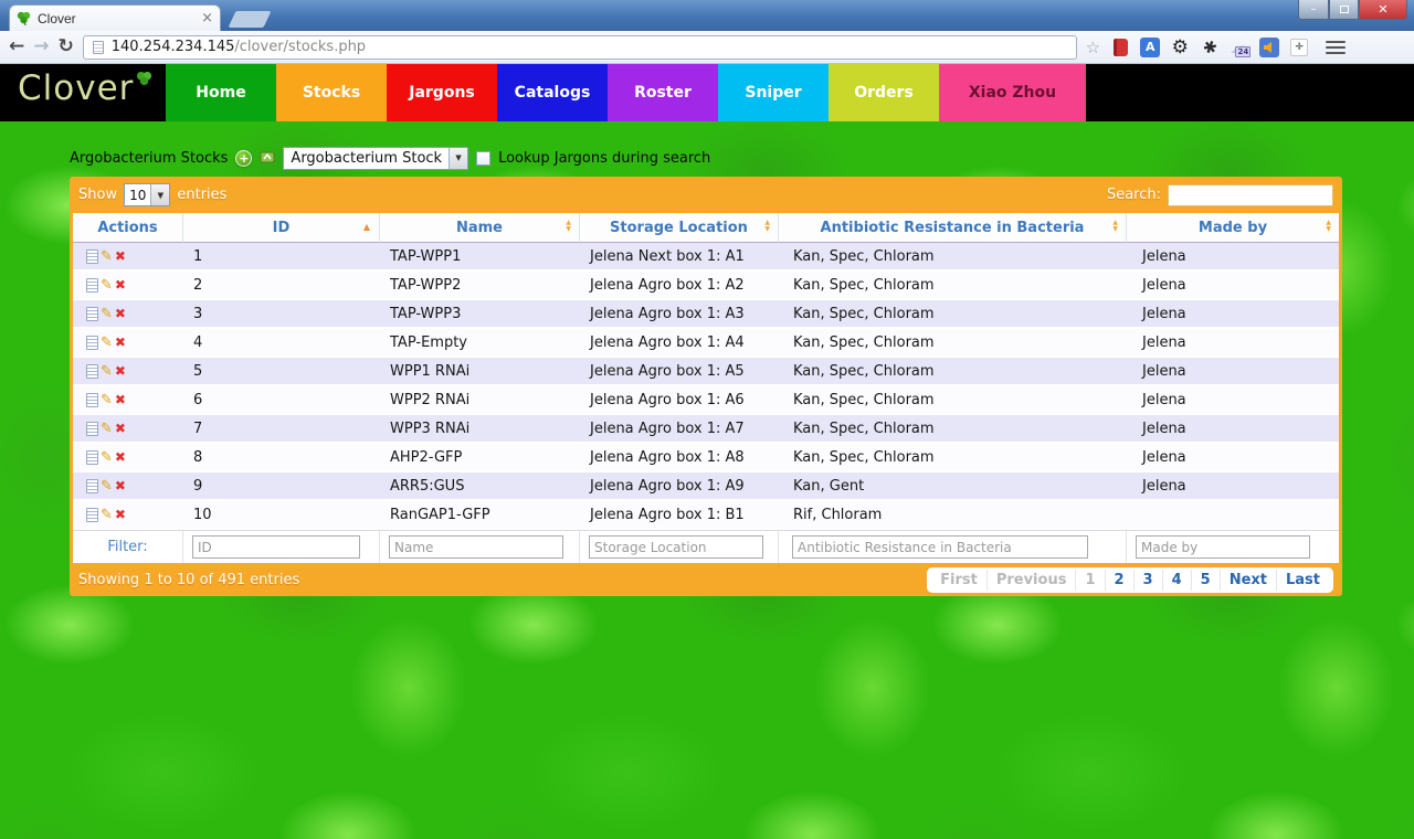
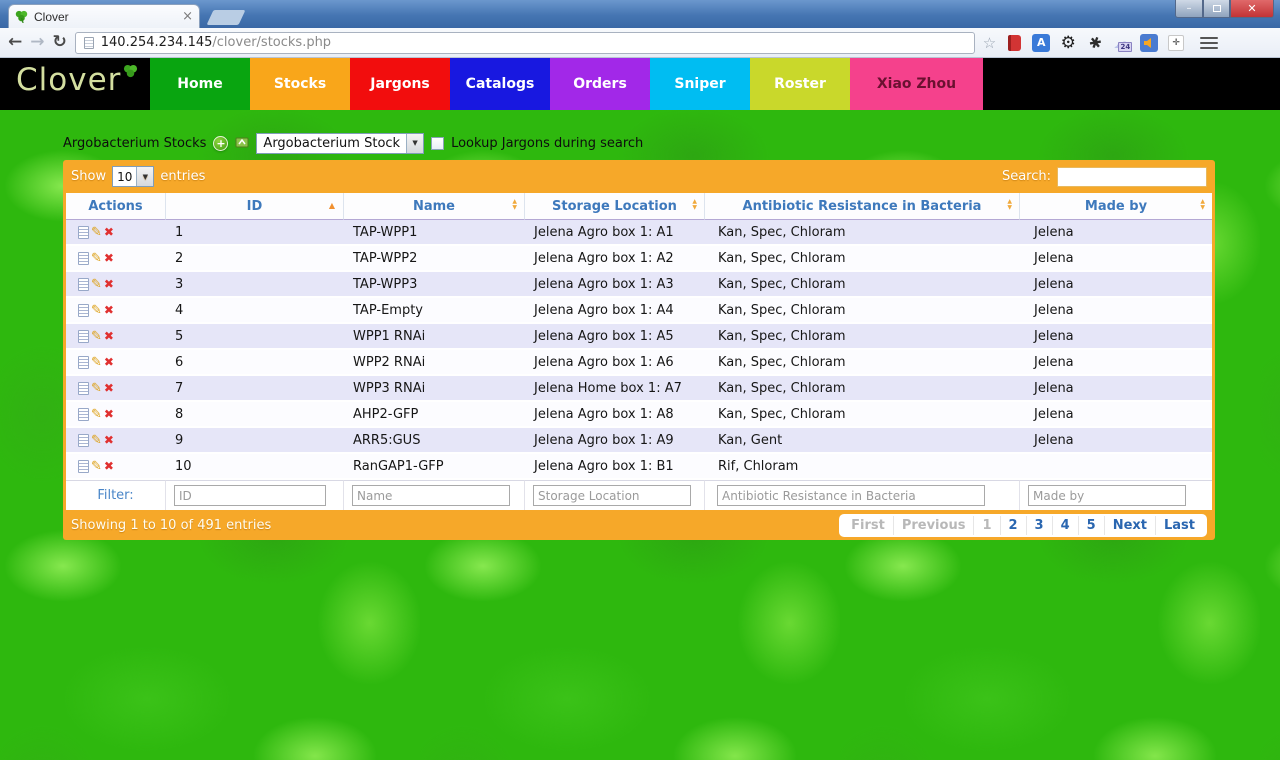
  Clover
  ×
  –
  ✕
  ←
  →
  ↻
  140.254.234.145/clover/stocks.php
  ☆
  A
  ⚙
  24
  ✛
  Clover
  Home
  Stocks
  Jargons
  Catalogs
- Roster
+ Orders
  Sniper
- Orders
+ Roster
  Xiao Zhou
  Argobacterium Stocks
  +
  Argobacterium Stock
  ▼
  Lookup Jargons during search
  Show
  10
  ▼
  entries
  Search:
  Actions	ID ▲	Name	Storage Location	Antibiotic Resistance in Bacteria	Made by
- ✎ ✖	1	TAP-WPP1	Jelena Next box 1: A1	Kan, Spec, Chloram	Jelena
+ ✎ ✖	1	TAP-WPP1	Jelena Agro box 1: A1	Kan, Spec, Chloram	Jelena
  ✎ ✖	2	TAP-WPP2	Jelena Agro box 1: A2	Kan, Spec, Chloram	Jelena
  ✎ ✖	3	TAP-WPP3	Jelena Agro box 1: A3	Kan, Spec, Chloram	Jelena
  ✎ ✖	4	TAP-Empty	Jelena Agro box 1: A4	Kan, Spec, Chloram	Jelena
  ✎ ✖	5	WPP1 RNAi	Jelena Agro box 1: A5	Kan, Spec, Chloram	Jelena
  ✎ ✖	6	WPP2 RNAi	Jelena Agro box 1: A6	Kan, Spec, Chloram	Jelena
- ✎ ✖	7	WPP3 RNAi	Jelena Agro box 1: A7	Kan, Spec, Chloram	Jelena
+ ✎ ✖	7	WPP3 RNAi	Jelena Home box 1: A7	Kan, Spec, Chloram	Jelena
  ✎ ✖	8	AHP2-GFP	Jelena Agro box 1: A8	Kan, Spec, Chloram	Jelena
  ✎ ✖	9	ARR5:GUS	Jelena Agro box 1: A9	Kan, Gent	Jelena
  ✎ ✖	10	RanGAP1-GFP	Jelena Agro box 1: B1	Rif, Chloram
  Filter:	ID	Name	Storage Location	Antibiotic Resistance in Bacteria	Made by
  Showing 1 to 10 of 491 entries
  First
  Previous
  1
  2
  3
  4
  5
  Next
  Last
